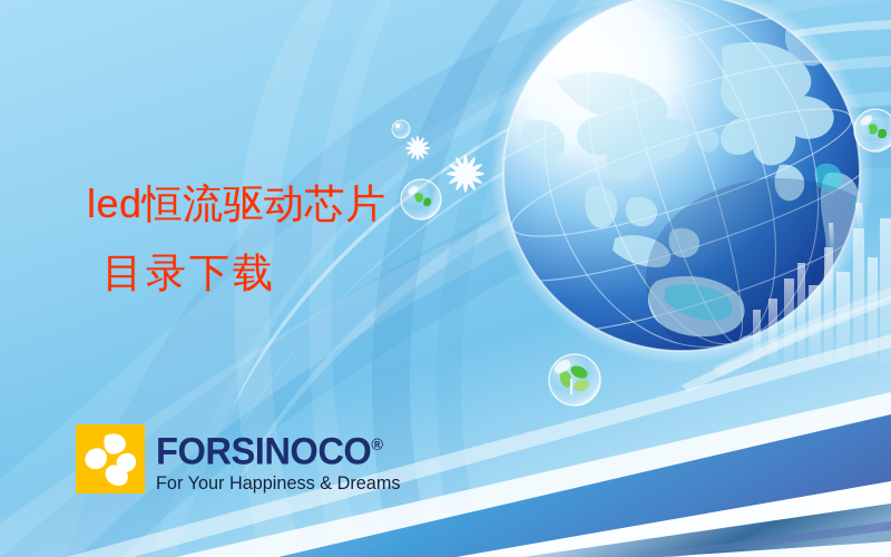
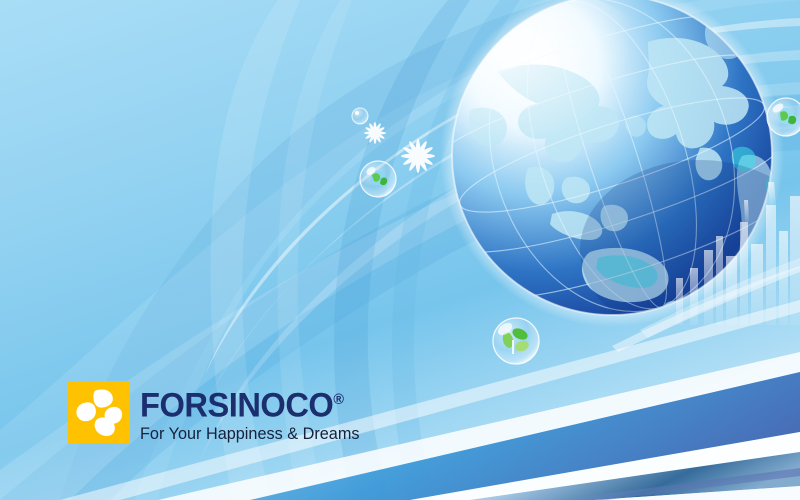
- led恒流驱动芯片
- 目录下载
  FORSINOCO®
  For Your Happiness & Dreams
